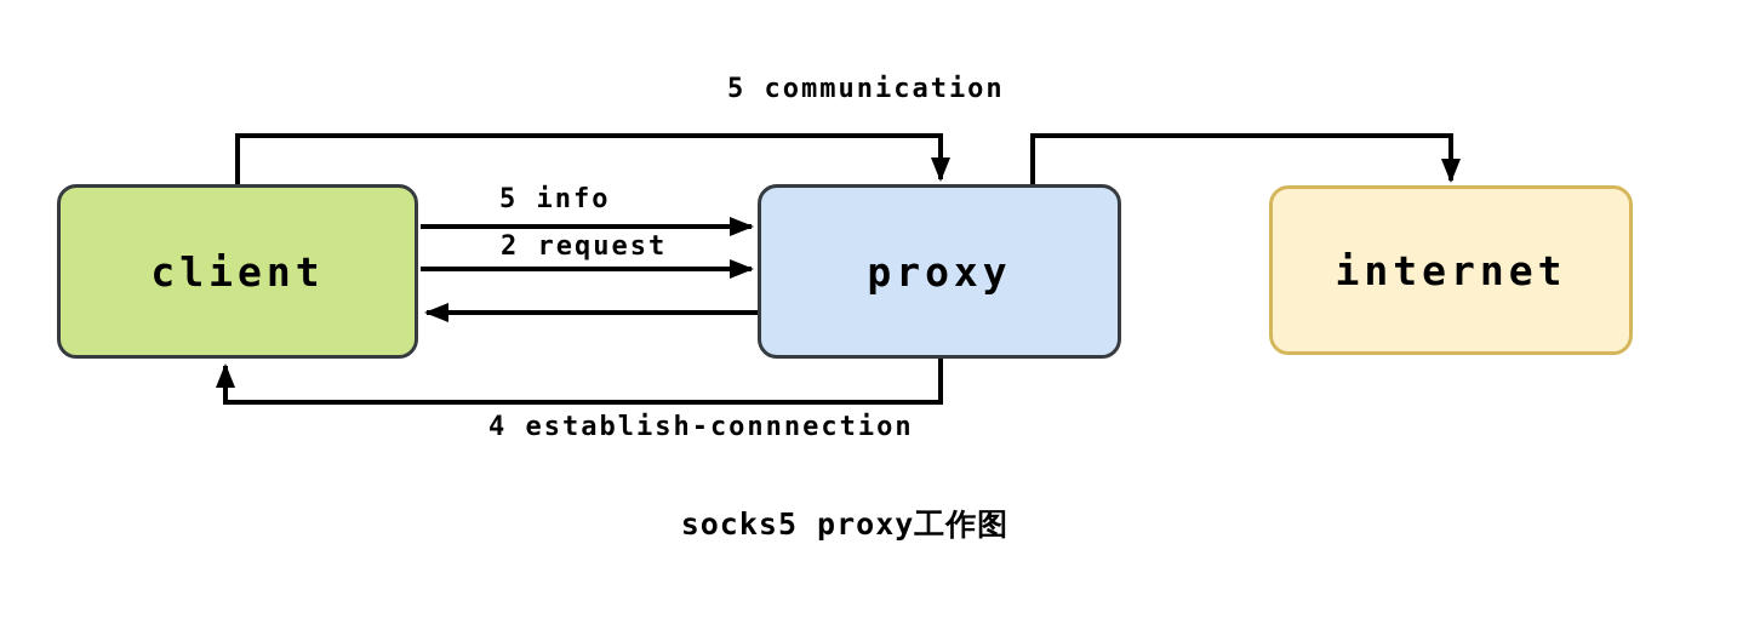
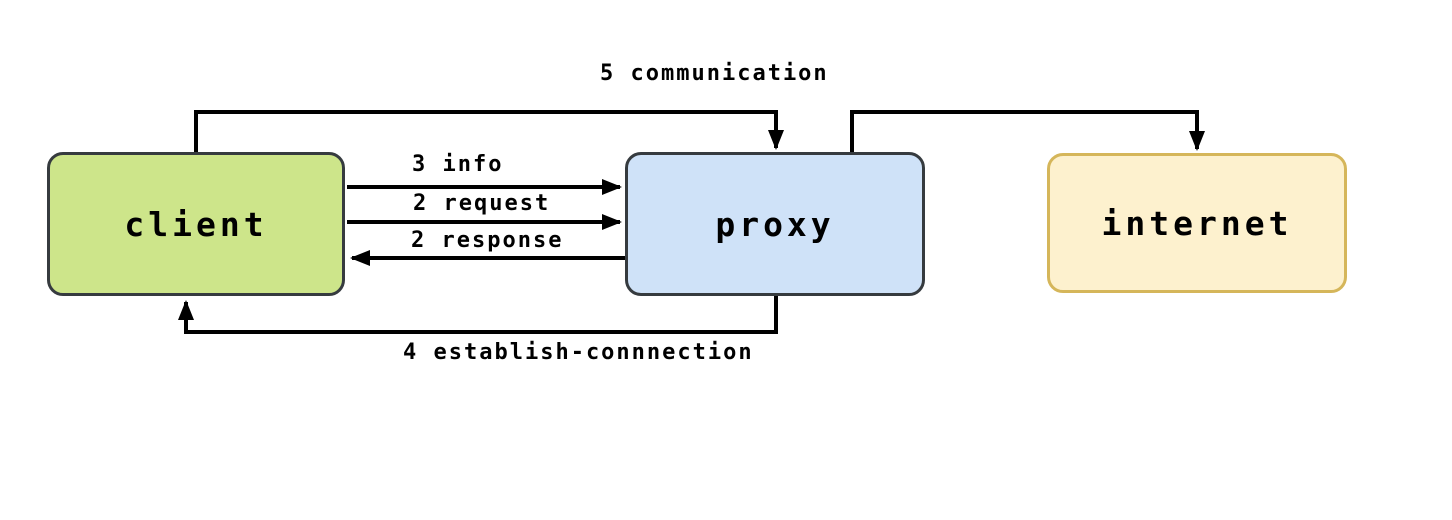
  client
  proxy
  internet
  5 communication
- 5 info
+ 3 info
  2 request
+ 2 response
  4 establish-connnection
- socks5 proxy工作图
